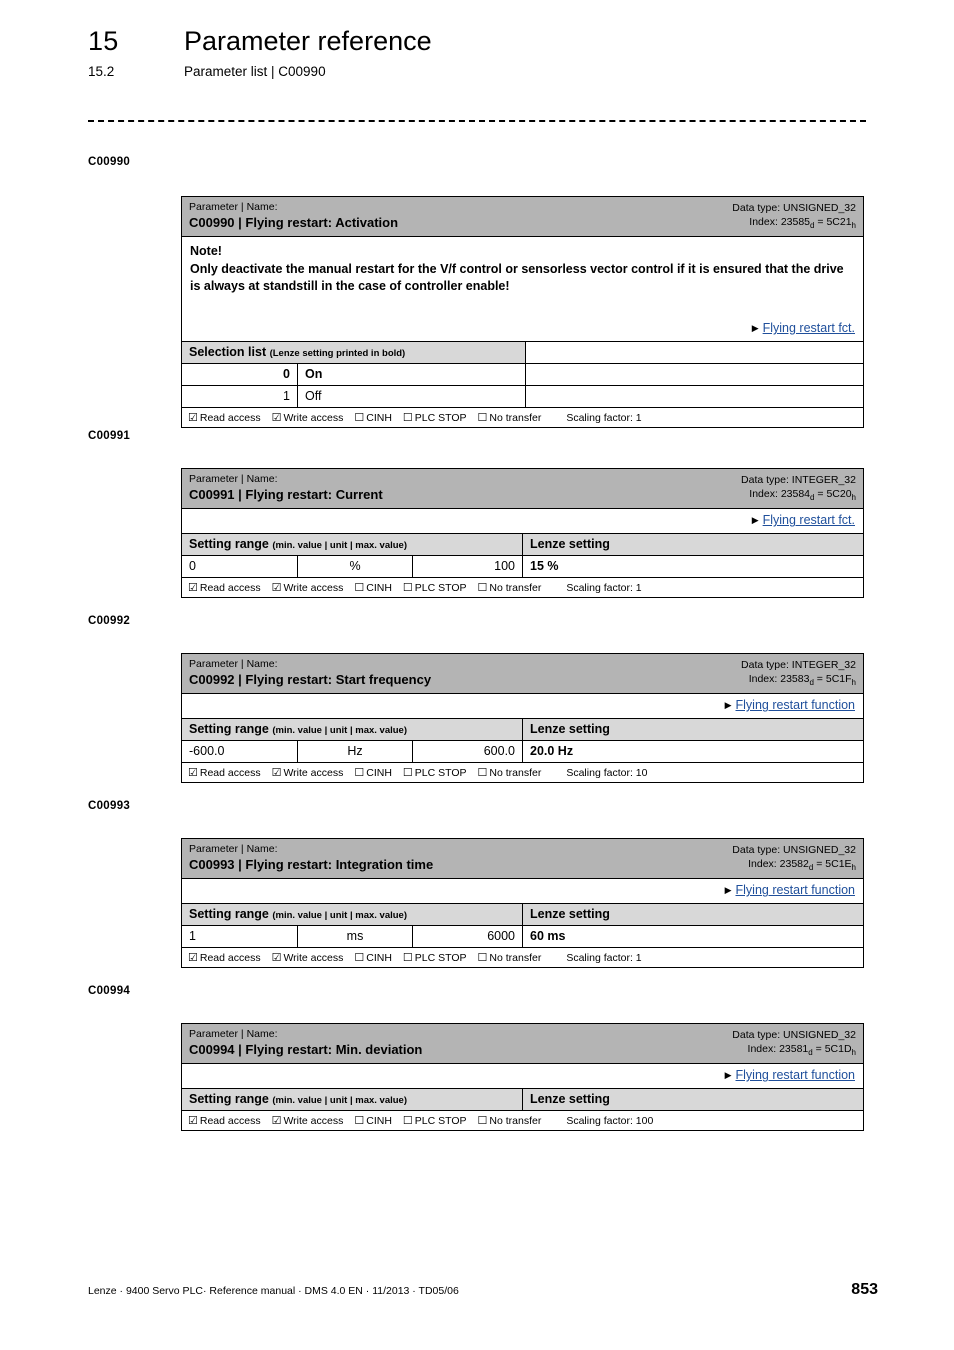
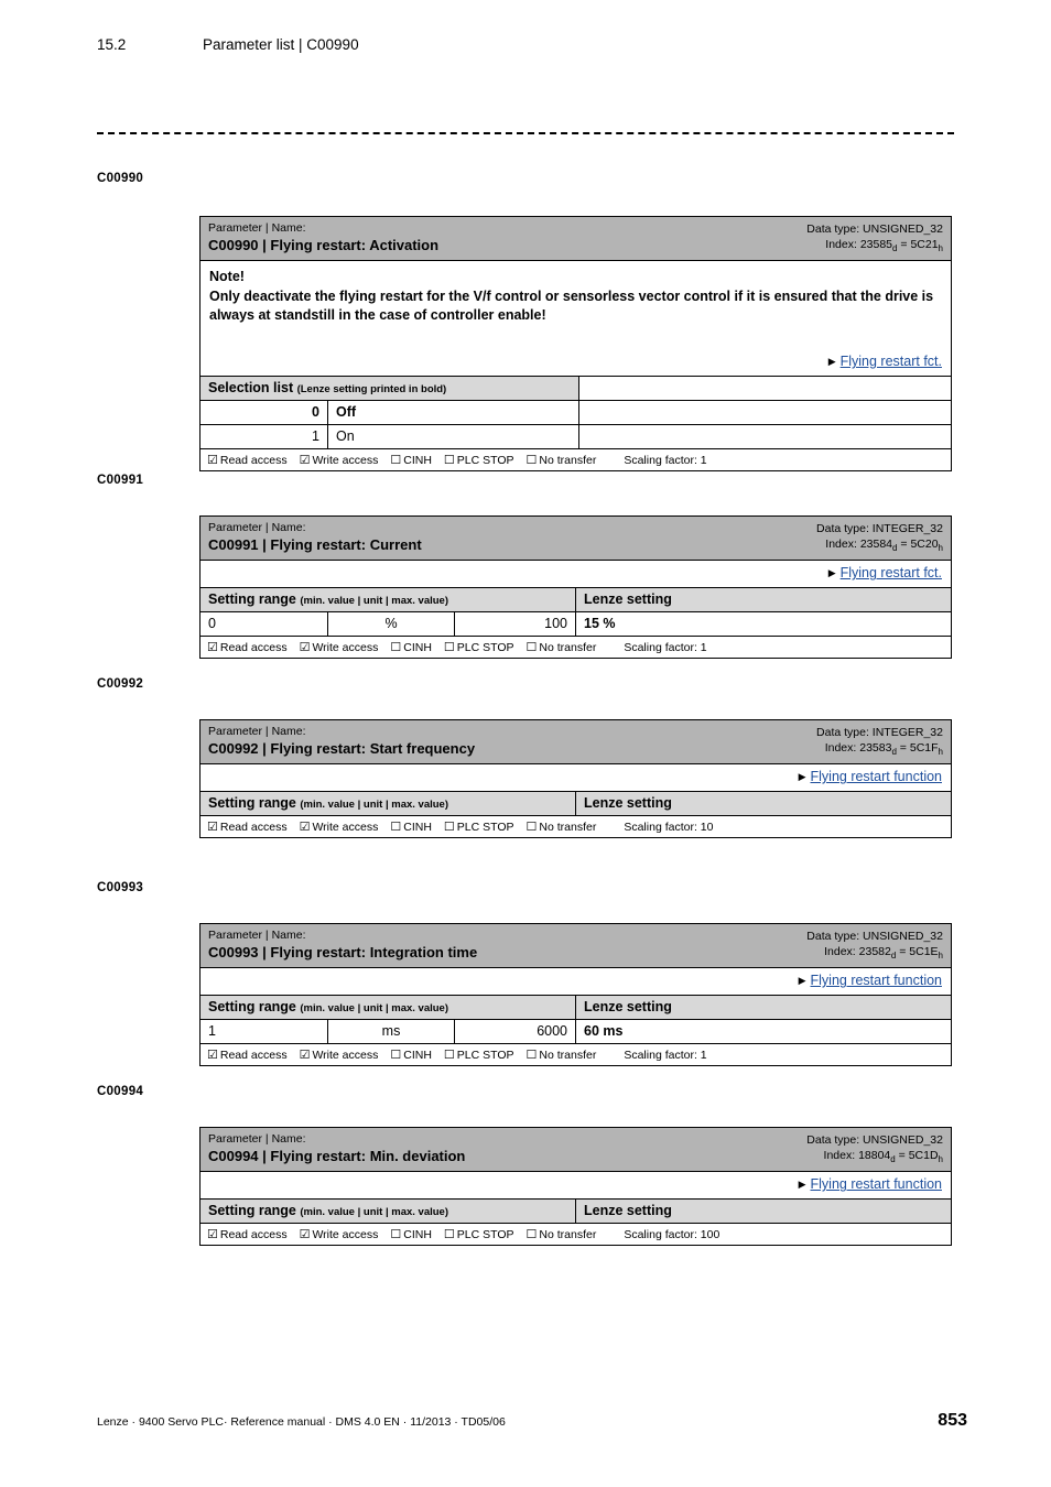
- 15
- Parameter reference
  15.2
  Parameter list | C00990
  C00990
  Parameter | Name:
  C00990 | Flying restart: Activation
  Data type: UNSIGNED_32
  Index: 23585d = 5C21h
  Note!
- Only deactivate the manual restart for the V/f control or sensorless vector control if it is ensured that the drive is always at standstill in the case of controller enable!
+ Only deactivate the flying restart for the V/f control or sensorless vector control if it is ensured that the drive is always at standstill in the case of controller enable!
  ▶ Flying restart fct.
  Selection list (Lenze setting printed in bold)
  0
- On
+ Off
  1
- Off
+ On
  ☑ Read access
  ☑ Write access
  ☐ CINH
  ☐ PLC STOP
  ☐ No transfer
  Scaling factor: 1
  C00991
  Parameter | Name:
  C00991 | Flying restart: Current
  Data type: INTEGER_32
  Index: 23584d = 5C20h
  ▶ Flying restart fct.
  Setting range (min. value | unit | max. value)
  Lenze setting
  0
  %
  100
  15 %
  ☑ Read access
  ☑ Write access
  ☐ CINH
  ☐ PLC STOP
  ☐ No transfer
  Scaling factor: 1
  C00992
  Parameter | Name:
  C00992 | Flying restart: Start frequency
  Data type: INTEGER_32
  Index: 23583d = 5C1Fh
  ▶ Flying restart function
  Setting range (min. value | unit | max. value)
  Lenze setting
- -600.0
- Hz
- 600.0
- 20.0 Hz
  ☑ Read access
  ☑ Write access
  ☐ CINH
  ☐ PLC STOP
  ☐ No transfer
  Scaling factor: 10
  C00993
  Parameter | Name:
  C00993 | Flying restart: Integration time
  Data type: UNSIGNED_32
  Index: 23582d = 5C1Eh
  ▶ Flying restart function
  Setting range (min. value | unit | max. value)
  Lenze setting
  1
  ms
  6000
  60 ms
  ☑ Read access
  ☑ Write access
  ☐ CINH
  ☐ PLC STOP
  ☐ No transfer
  Scaling factor: 1
  C00994
  Parameter | Name:
  C00994 | Flying restart: Min. deviation
  Data type: UNSIGNED_32
- Index: 23581d = 5C1Dh
+ Index: 18804d = 5C1Dh
  ▶ Flying restart function
  Setting range (min. value | unit | max. value)
  Lenze setting
  ☑ Read access
  ☑ Write access
  ☐ CINH
  ☐ PLC STOP
  ☐ No transfer
  Scaling factor: 100
  Lenze · 9400 Servo PLC· Reference manual · DMS 4.0 EN · 11/2013 · TD05/06
  853
